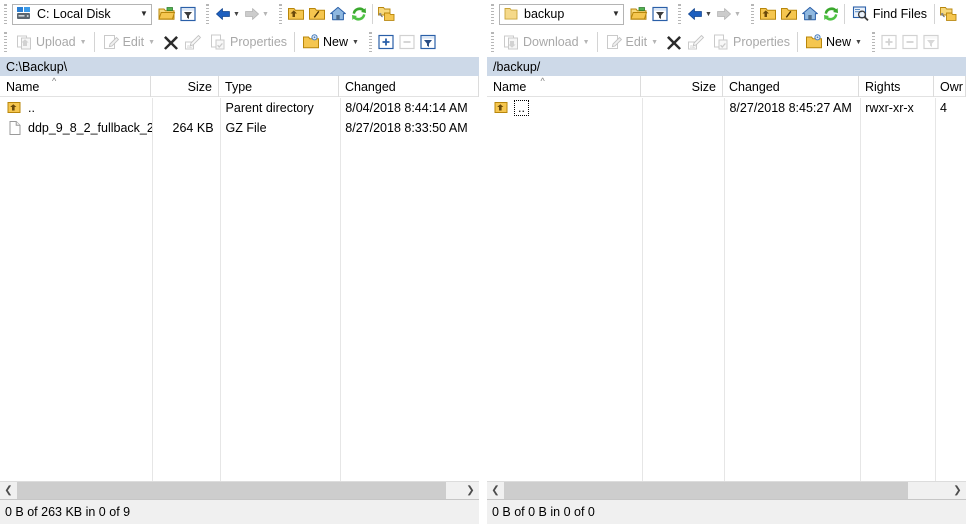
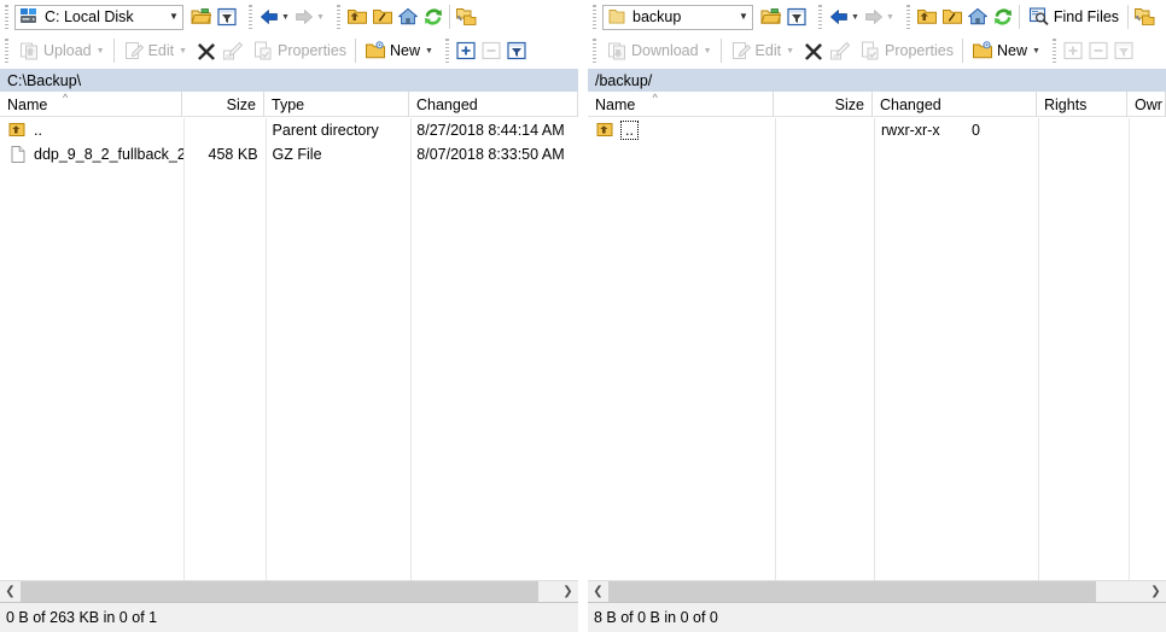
  C: Local Disk
  ▼
  Upload
  Edit
  Properties
  New
  C:\Backup\
  ^
  Name
  Size
  Type
  Changed
  ..
  Parent directory
- 8/04/2018 8:44:14 AM
+ 8/27/2018 8:44:14 AM
  ddp_9_8_2_fullback_2
- 264 KB
+ 458 KB
  GZ File
- 8/27/2018 8:33:50 AM
+ 8/07/2018 8:33:50 AM
  ❮
  ❯
- 0 B of 263 KB in 0 of 9
+ 0 B of 263 KB in 0 of 1
  backup
  ▼
  Find Files
  Download
  Edit
  Properties
  New
  /backup/
  ^
  Name
  Size
  Changed
  Rights
  Owr
  ..
- 8/27/2018 8:45:27 AM
  rwxr-xr-x
- 4
+ 0
  ❮
  ❯
- 0 B of 0 B in 0 of 0
+ 8 B of 0 B in 0 of 0
